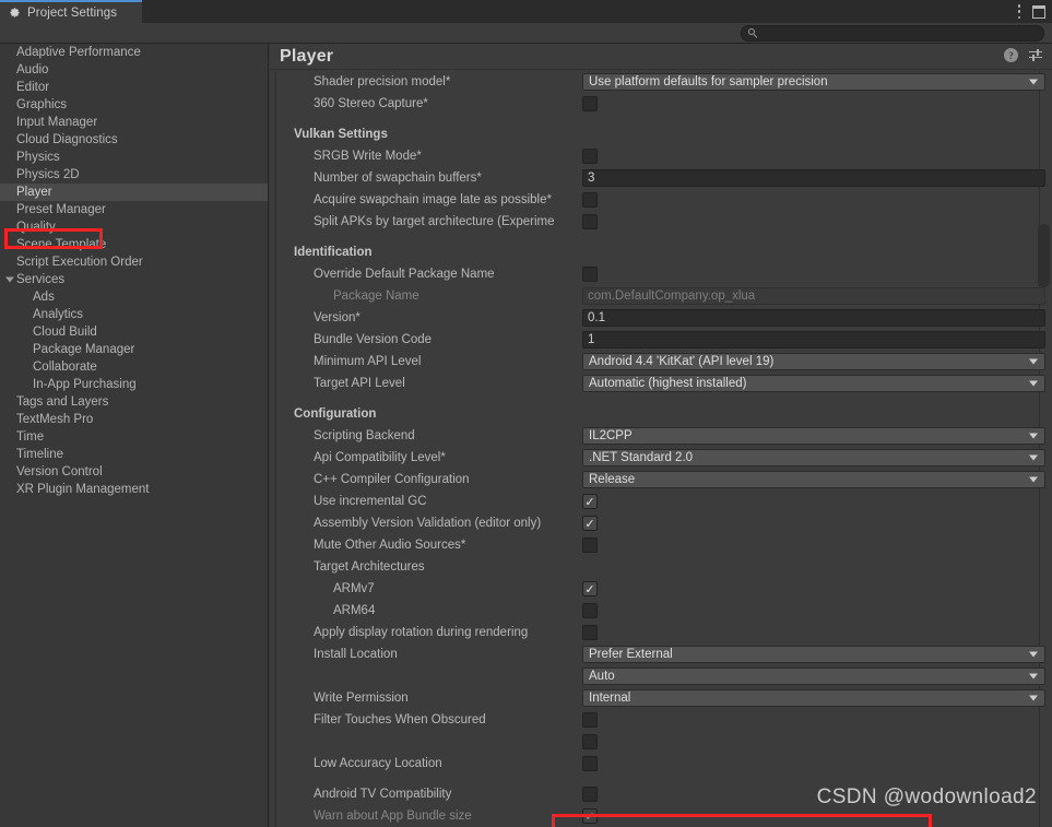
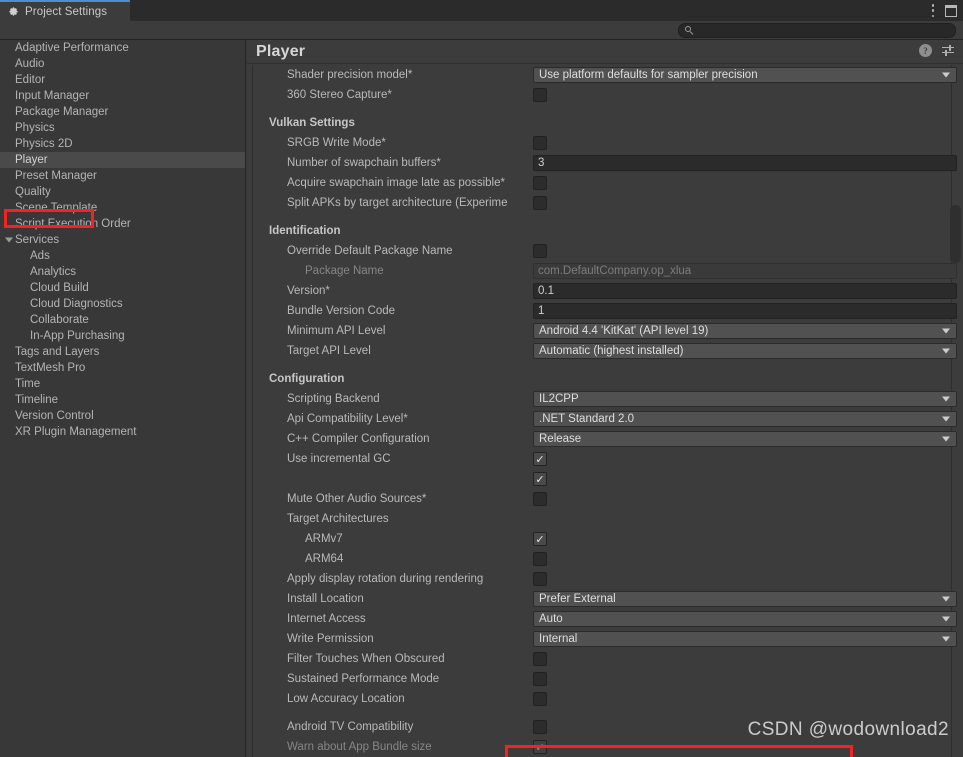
  Project Settings
  Adaptive Performance
  Audio
  Editor
- Graphics
  Input Manager
- Cloud Diagnostics
+ Package Manager
  Physics
  Physics 2D
  Player
  Preset Manager
  Quality
  Scene Template
  Script Execution Order
  Services
  Ads
  Analytics
  Cloud Build
- Package Manager
+ Cloud Diagnostics
  Collaborate
  In-App Purchasing
  Tags and Layers
  TextMesh Pro
  Time
  Timeline
  Version Control
  XR Plugin Management
  Player
  ?
  Shader precision model*
  Use platform defaults for sampler precision
  360 Stereo Capture*
  Vulkan Settings
  SRGB Write Mode*
  Number of swapchain buffers*
  3
  Acquire swapchain image late as possible*
  Split APKs by target architecture (Experime
  Identification
  Override Default Package Name
  Package Name
  com.DefaultCompany.op_xlua
  Version*
  0.1
  Bundle Version Code
  1
  Minimum API Level
  Android 4.4 'KitKat' (API level 19)
  Target API Level
  Automatic (highest installed)
  Configuration
  Scripting Backend
  IL2CPP
  Api Compatibility Level*
  .NET Standard 2.0
  C++ Compiler Configuration
  Release
  Use incremental GC
- Assembly Version Validation (editor only)
  Mute Other Audio Sources*
  Target Architectures
  ARMv7
  ARM64
  Apply display rotation during rendering
  Install Location
  Prefer External
+ Internet Access
  Auto
  Write Permission
  Internal
  Filter Touches When Obscured
+ Sustained Performance Mode
  Low Accuracy Location
  Android TV Compatibility
  Warn about App Bundle size
  CSDN @wodownload2
